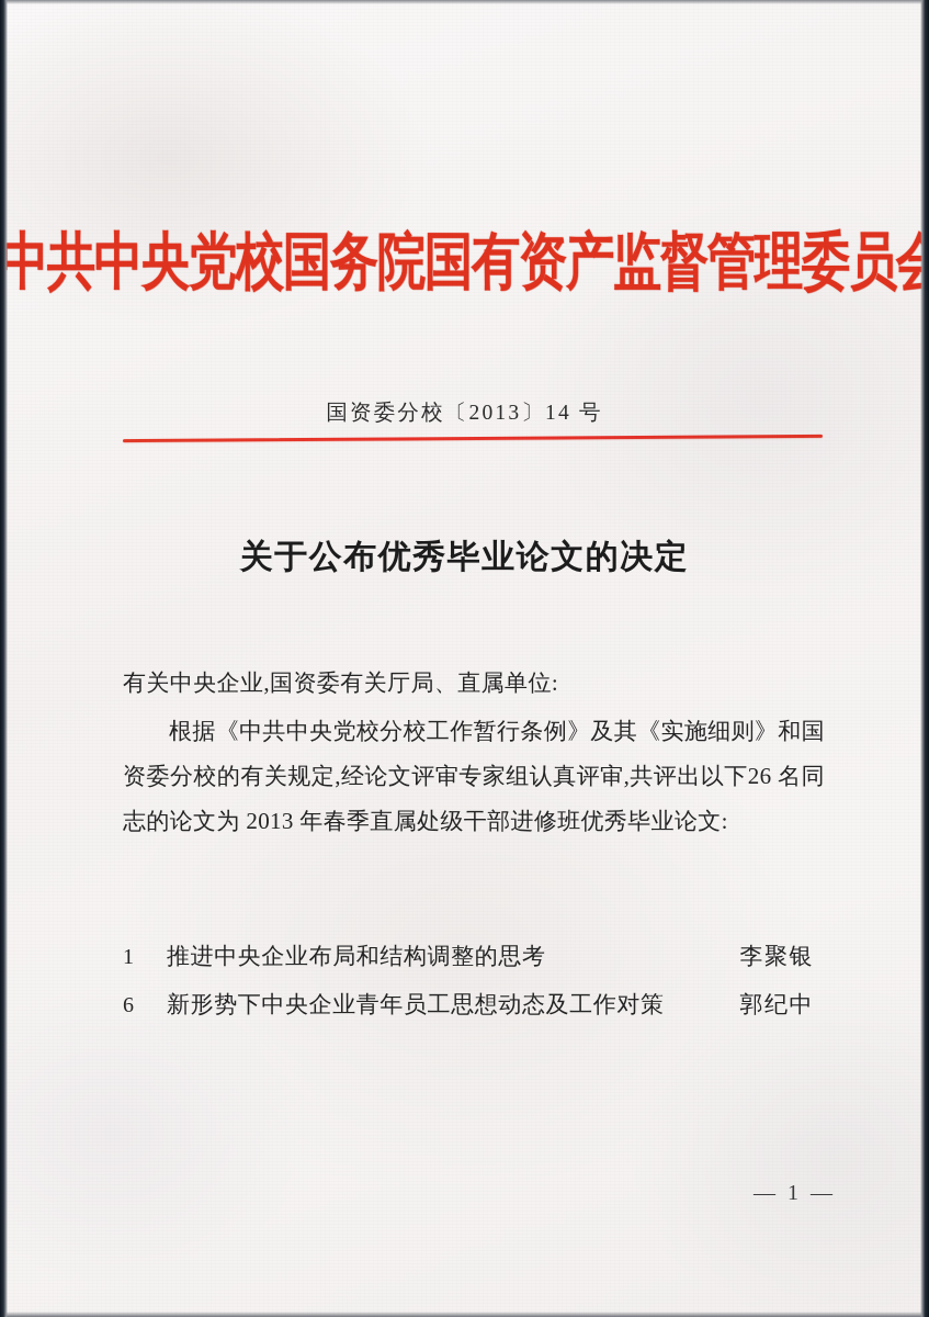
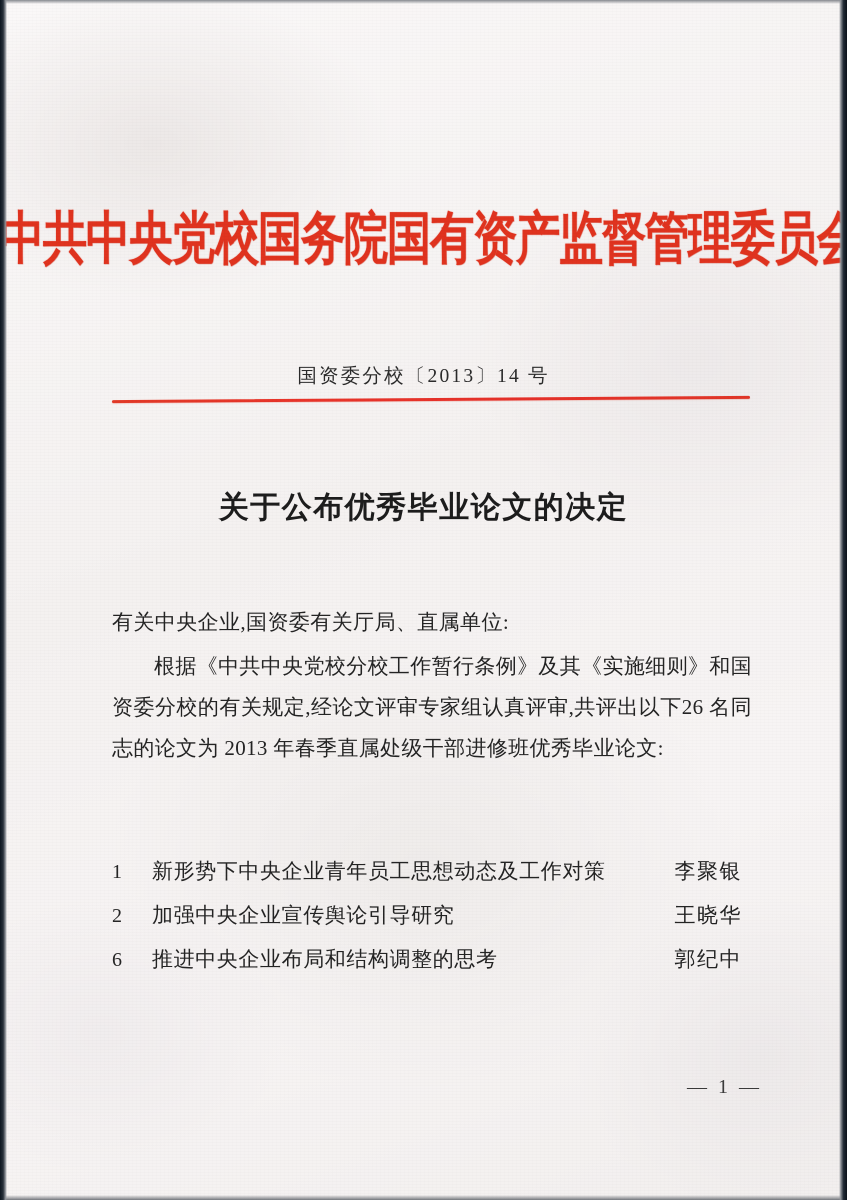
  中共中央党校国务院国有资产监督管理委员
  国资委分校〔2013〕14 号
  关于公布优秀毕业论文的决定
  有关中央企业,国资委有关厅局、直属单位:
  根据《中共中央党校分校工作暂行条例》及其《实施细则》和国资委分校的有关规定,经论文评审专家组认真评审,共评出以下26 名同志的论文为 2013 年春季直属处级干部进修班优秀毕业论文:
  1
- 推进中央企业布局和结构调整的思考
+ 新形势下中央企业青年员工思想动态及工作对策
  李聚银
+ 2
+ 加强中央企业宣传舆论引导研究
+ 王晓华
  6
- 新形势下中央企业青年员工思想动态及工作对策
+ 推进中央企业布局和结构调整的思考
  郭纪中
  — 1 —
